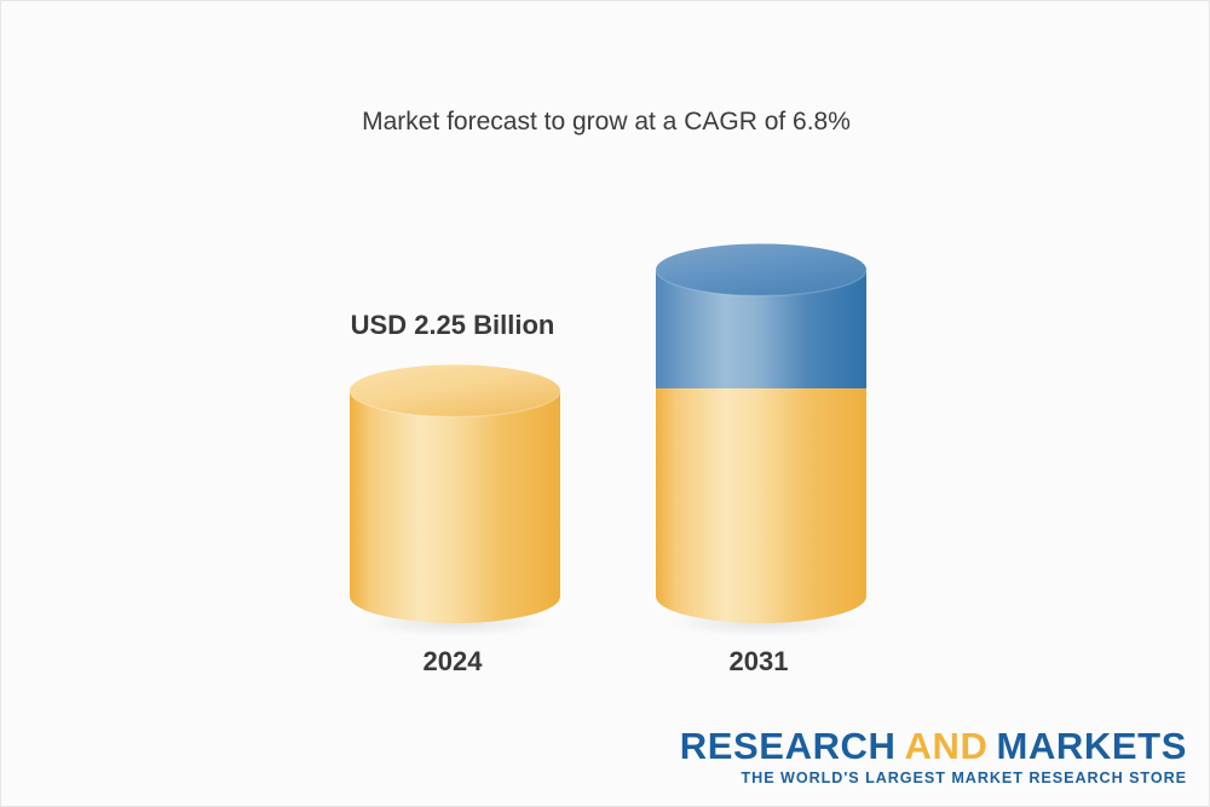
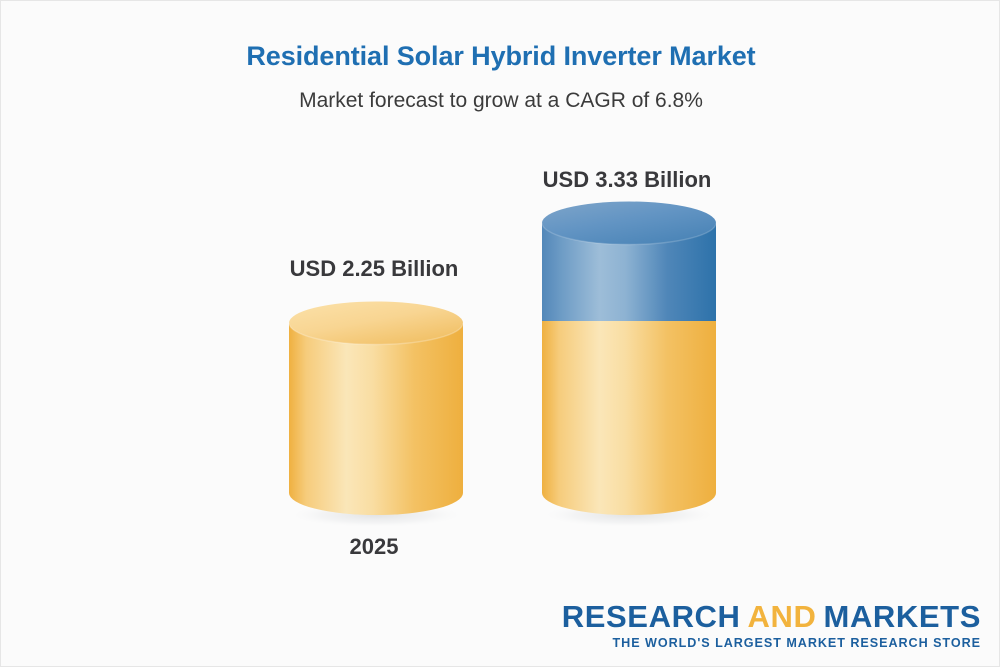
+ Residential Solar Hybrid Inverter Market
  Market forecast to grow at a CAGR of 6.8%
  USD 2.25 Billion
+ USD 3.33 Billion
- 2024
+ 2025
- 2031
  RESEARCH AND MARKETS
  THE WORLD'S LARGEST MARKET RESEARCH STORE
